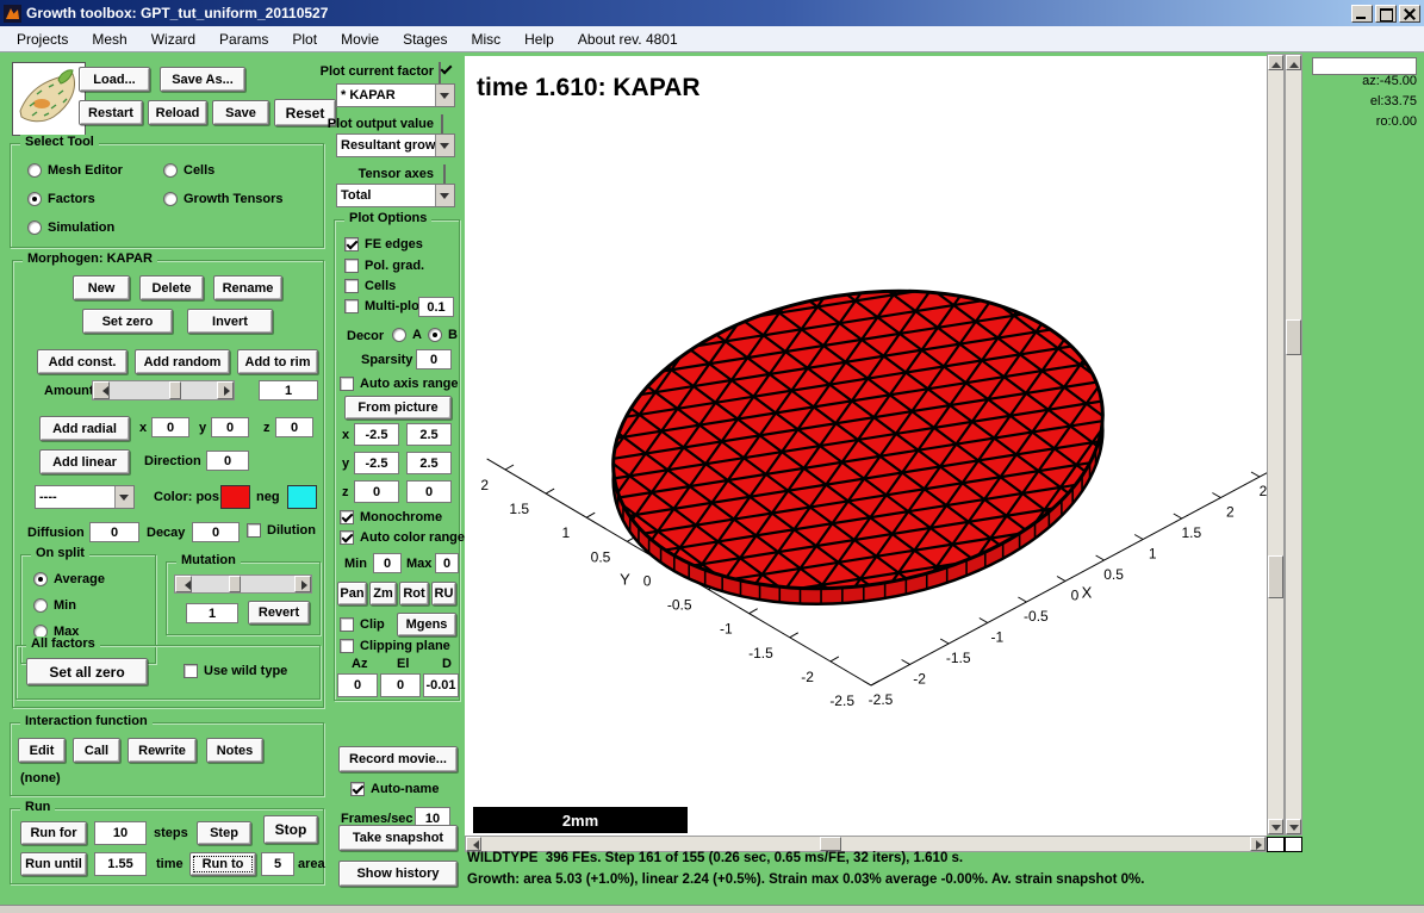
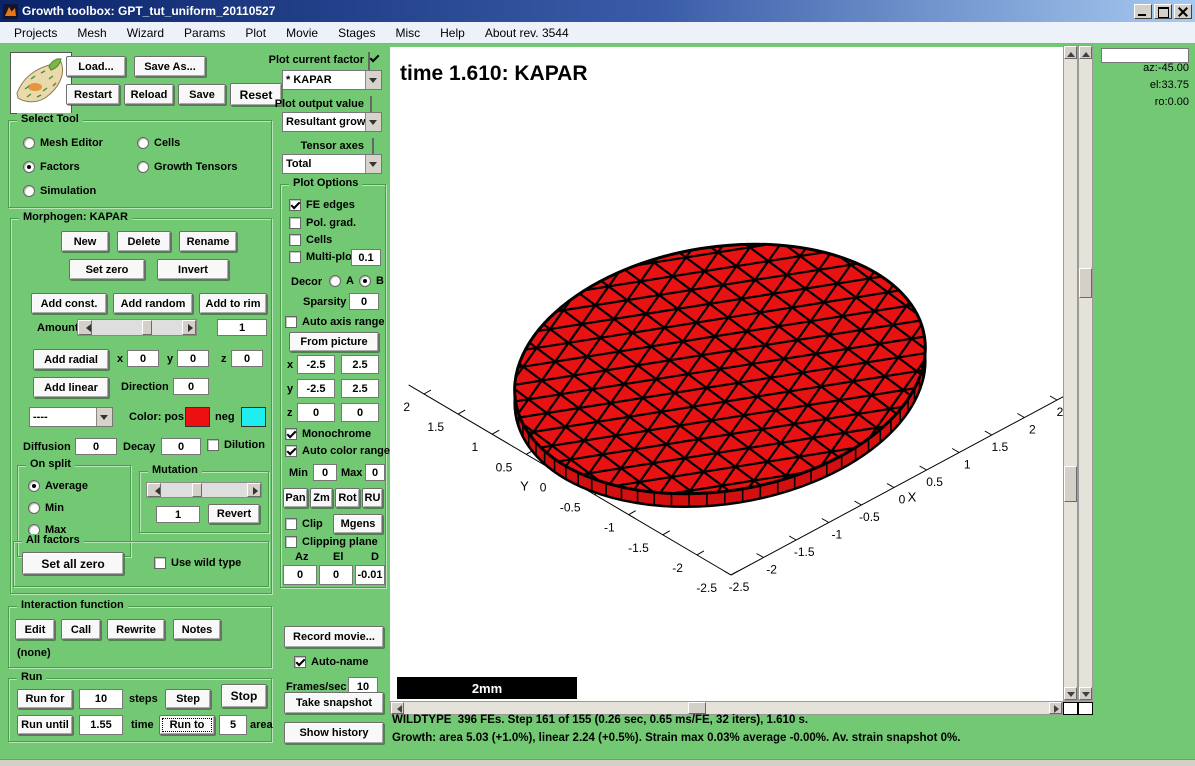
  Growth toolbox: GPT_tut_uniform_20110527
  Projects
  Mesh
  Wizard
  Params
  Plot
  Movie
  Stages
  Misc
  Help
- About rev. 4801
+ About rev. 3544
  Load...
  Save As...
  Restart
  Reload
  Save
  Reset
  Select Tool
  Mesh Editor
  Cells
  Factors
  Growth Tensors
  Simulation
  Morphogen: KAPAR
  New
  Delete
  Rename
  Set zero
  Invert
  Add const.
  Add random
  Add to rim
  Amoun
  1
  Add radial
  x
  0
  y
  0
  z
  0
  Add linear
  Direction
  0
  ----
  Color: pos
  neg
  Diffusion
  0
  Decay
  0
  Dilution
  On split
  Average
  Min
  Max
  Mutation
  1
  Revert
  All factors
  Set all zero
  Use wild type
  Interaction function
  Edit
  Call
  Rewrite
  Notes
  (none)
  Run
  Run for
  10
  steps
  Step
  Stop
  Run until
  1.55
  time
  Run to
  5
  area
  Plot current factor
  * KAPAR
  Plot output value
  Resultant grow
  Tensor axes
  Total
  Plot Options
  FE edges
  Pol. grad.
  Cells
  Multi-plo
  0.1
  Decor
  A
  B
  Sparsity
  0
  Auto axis range
  From picture
  x
  -2.5
  2.5
  y
  -2.5
  2.5
  z
  0
  0
  Monochrome
  Auto color range
  Min
  0
  Max
  0
  Pan
  Zm
  Rot
  RU
  Clip
  Mgens
  Clipping plane
  Az
  El
  D
  0
  0
  -0.01
  Record movie...
  Auto-name
  Frames/sec
  10
  Take snapshot
  Show history
  time 1.610: KAPAR
  2
  1.5
  1
  0.5
  0
  -0.5
  -1
  -1.5
  -2
  -2.5
  Y
  -2.5
  -2
  -1.5
  -1
  -0.5
  0
  0.5
  1
  1.5
  2
  X
  2mm
  az:-45.00
  el:33.75
  ro:0.00
  WILDTYPE 396 FEs. Step 161 of 155 (0.26 sec, 0.65 ms/FE, 32 iters), 1.610 s.
  Growth: area 5.03 (+1.0%), linear 2.24 (+0.5%). Strain max 0.03% average -0.00%. Av. strain snapshot 0%.
